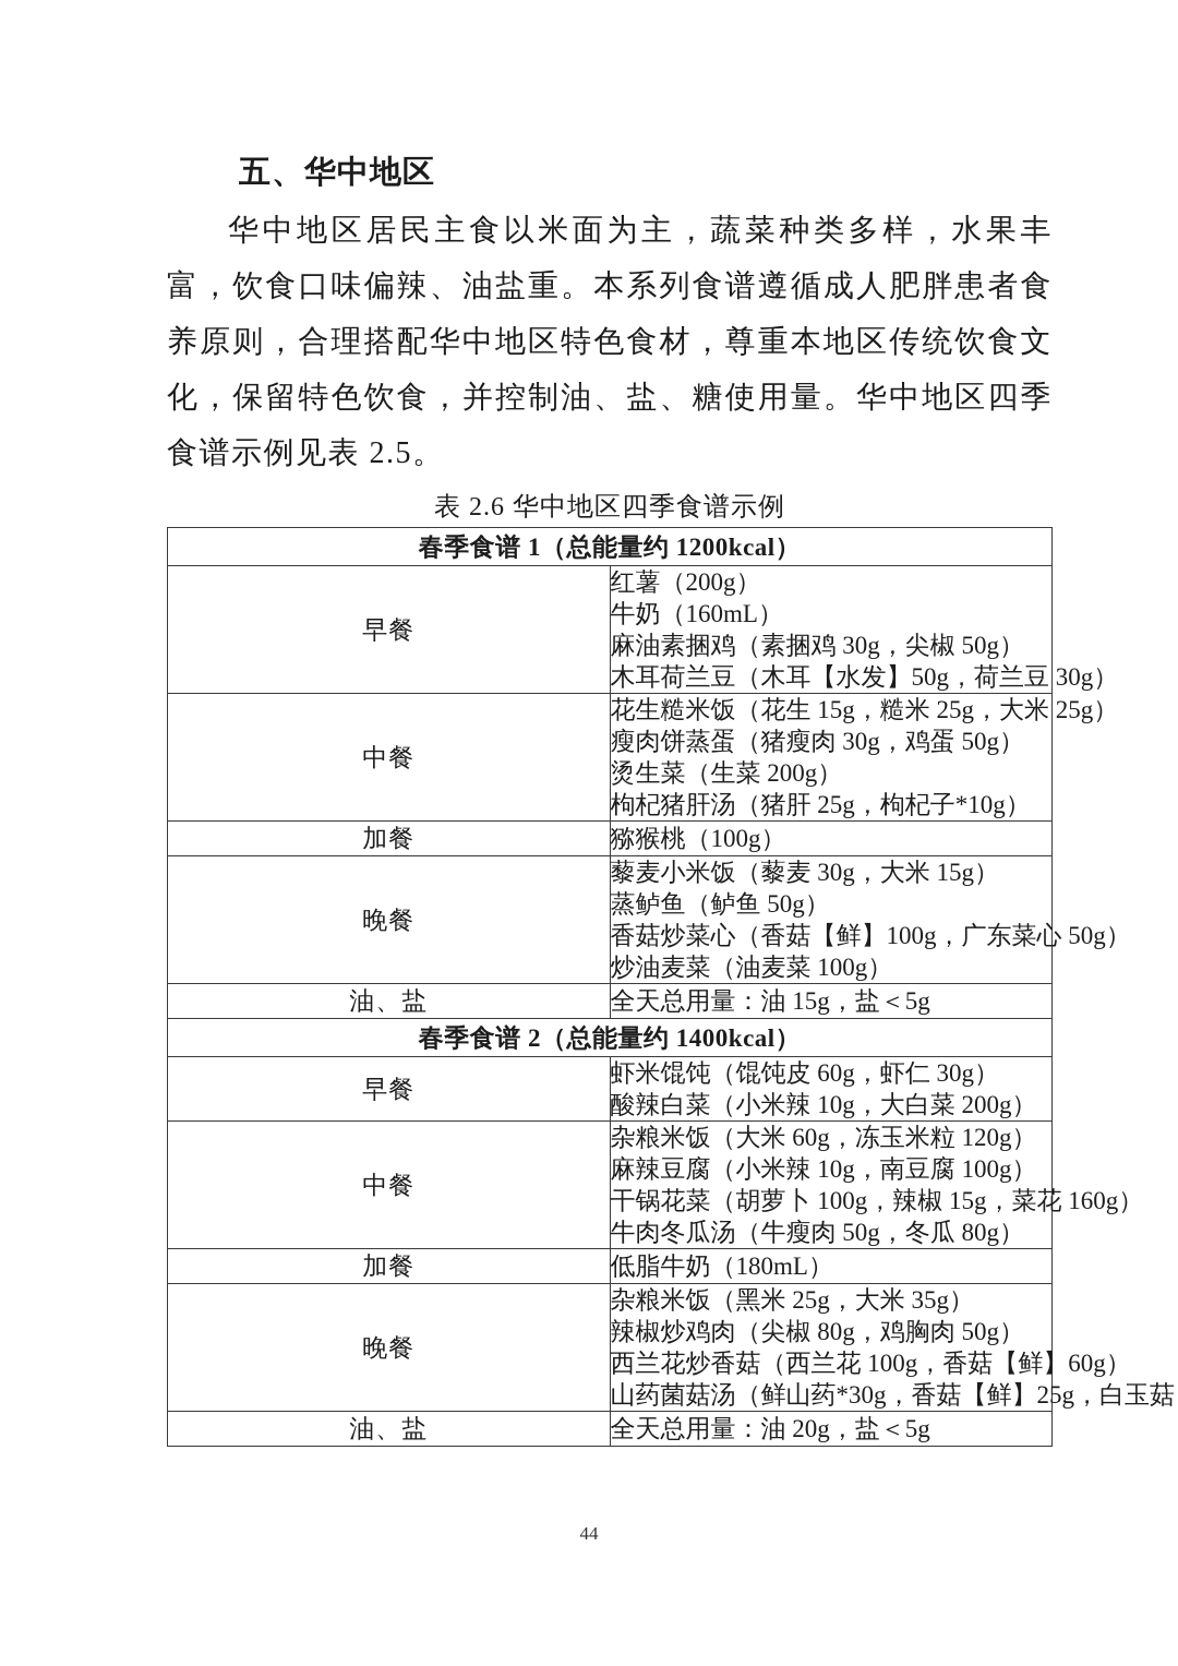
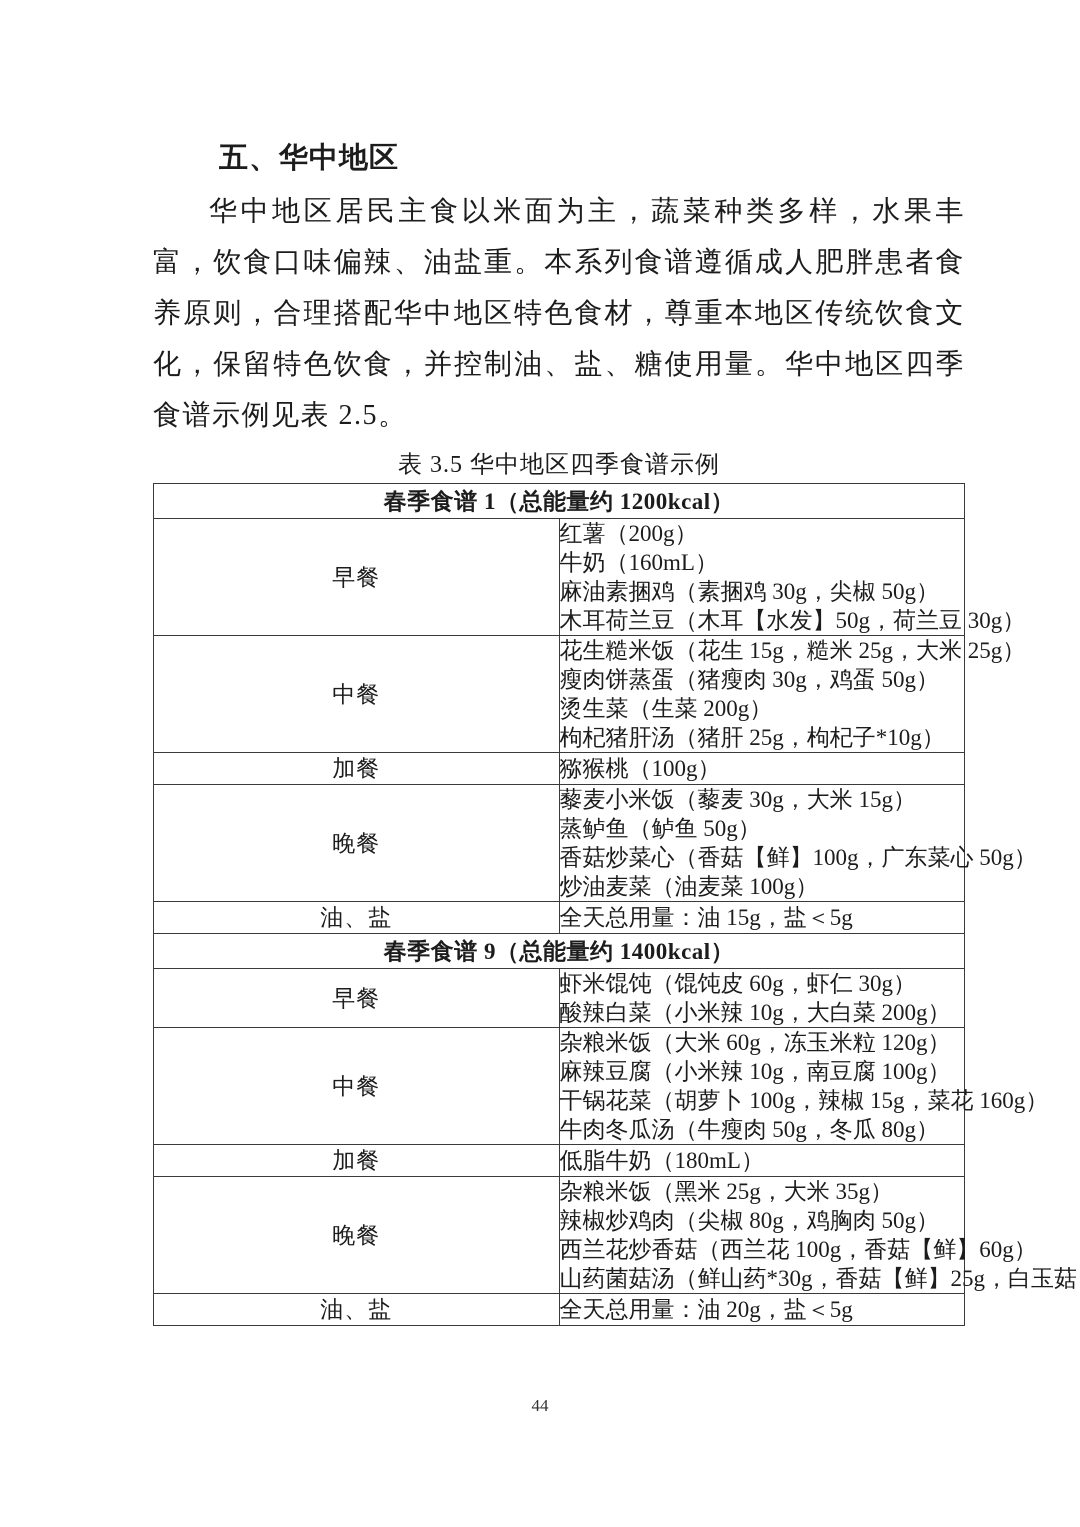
  五、华中地区
  华中地区居民主食以米面为主，蔬菜种类多样，水果丰富，饮食口味偏辣、油盐重。本系列食谱遵循成人肥胖患者食养原则，合理搭配华中地区特色食材，尊重本地区传统饮食文化，保留特色饮食，并控制油、盐、糖使用量。华中地区四季食谱示例见表 2.5。
- 表 2.6 华中地区四季食谱示例
+ 表 3.5 华中地区四季食谱示例
  春季食谱 1（总能量约 1200kcal）
  早餐	红薯（200g）牛奶（160mL）麻油素捆鸡（素捆鸡 30g，尖椒 50g）木耳荷兰豆（木耳【水发】50g，荷兰豆 30g）
  中餐	花生糙米饭（花生 15g，糙米 25g，大米 25g）瘦肉饼蒸蛋（猪瘦肉 30g，鸡蛋 50g）烫生菜（生菜 200g）枸杞猪肝汤（猪肝 25g，枸杞子*10g）
  加餐	猕猴桃（100g）
  晚餐	藜麦小米饭（藜麦 30g，大米 15g）蒸鲈鱼（鲈鱼 50g）香菇炒菜心（香菇【鲜】100g，广东菜心 50g）炒油麦菜（油麦菜 100g）
  油、盐	全天总用量：油 15g，盐＜5g
- 春季食谱 2（总能量约 1400kcal）
+ 春季食谱 9（总能量约 1400kcal）
  早餐	虾米馄饨（馄饨皮 60g，虾仁 30g）酸辣白菜（小米辣 10g，大白菜 200g）
  中餐	杂粮米饭（大米 60g，冻玉米粒 120g）麻辣豆腐（小米辣 10g，南豆腐 100g）干锅花菜（胡萝卜 100g，辣椒 15g，菜花 160g）牛肉冬瓜汤（牛瘦肉 50g，冬瓜 80g）
  加餐	低脂牛奶（180mL）
  晚餐	杂粮米饭（黑米 25g，大米 35g）辣椒炒鸡肉（尖椒 80g，鸡胸肉 50g）西兰花炒香菇（西兰花 100g，香菇【鲜】60g）山药菌菇汤（鲜山药*30g，香菇【鲜】25g，白玉菇
  油、盐	全天总用量：油 20g，盐＜5g
  44
